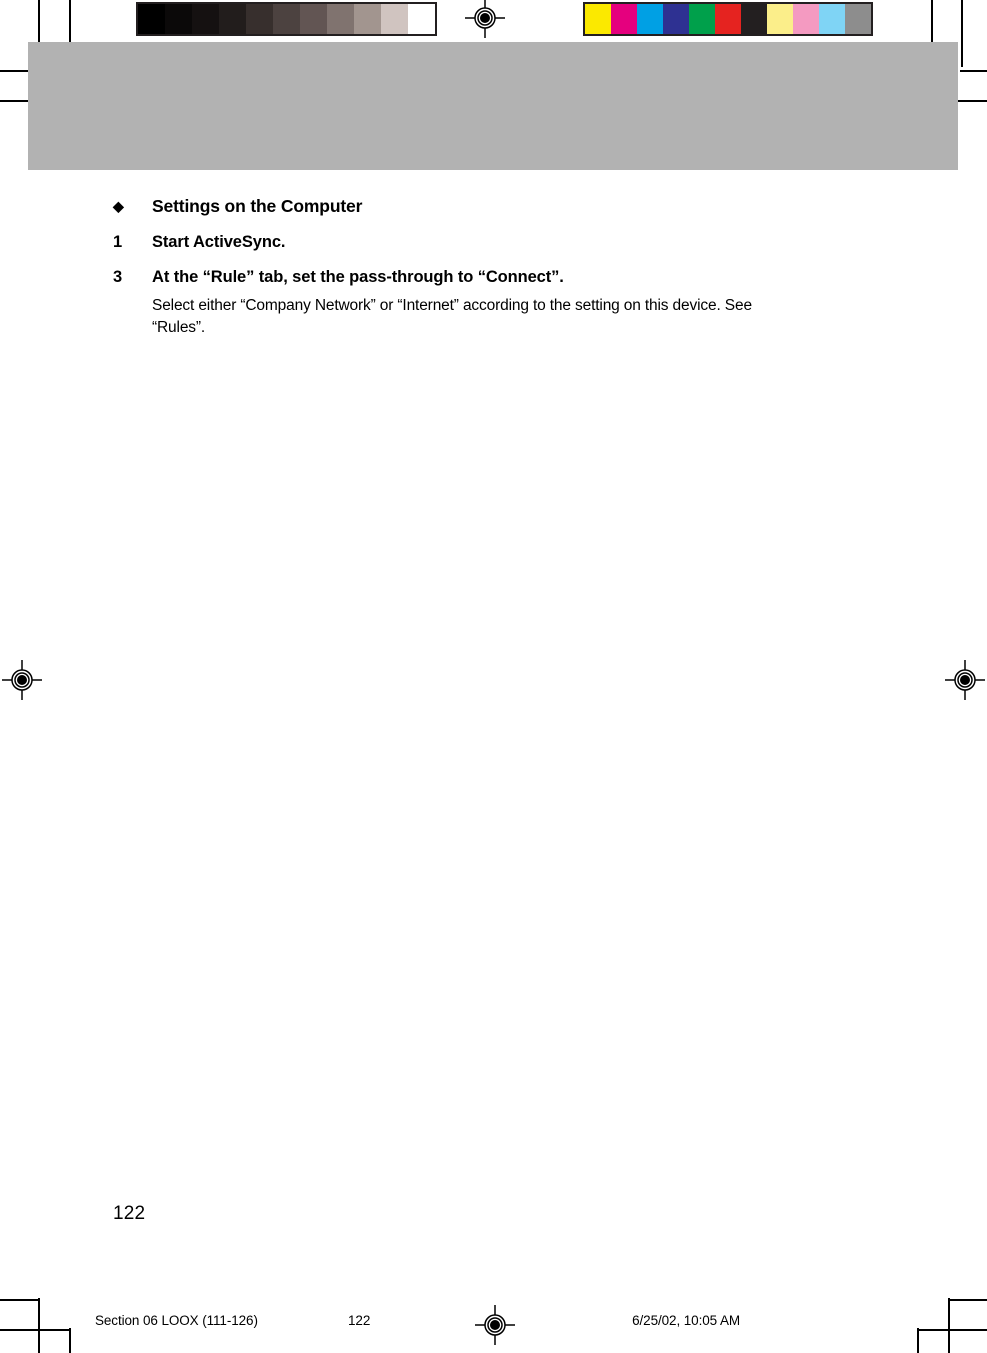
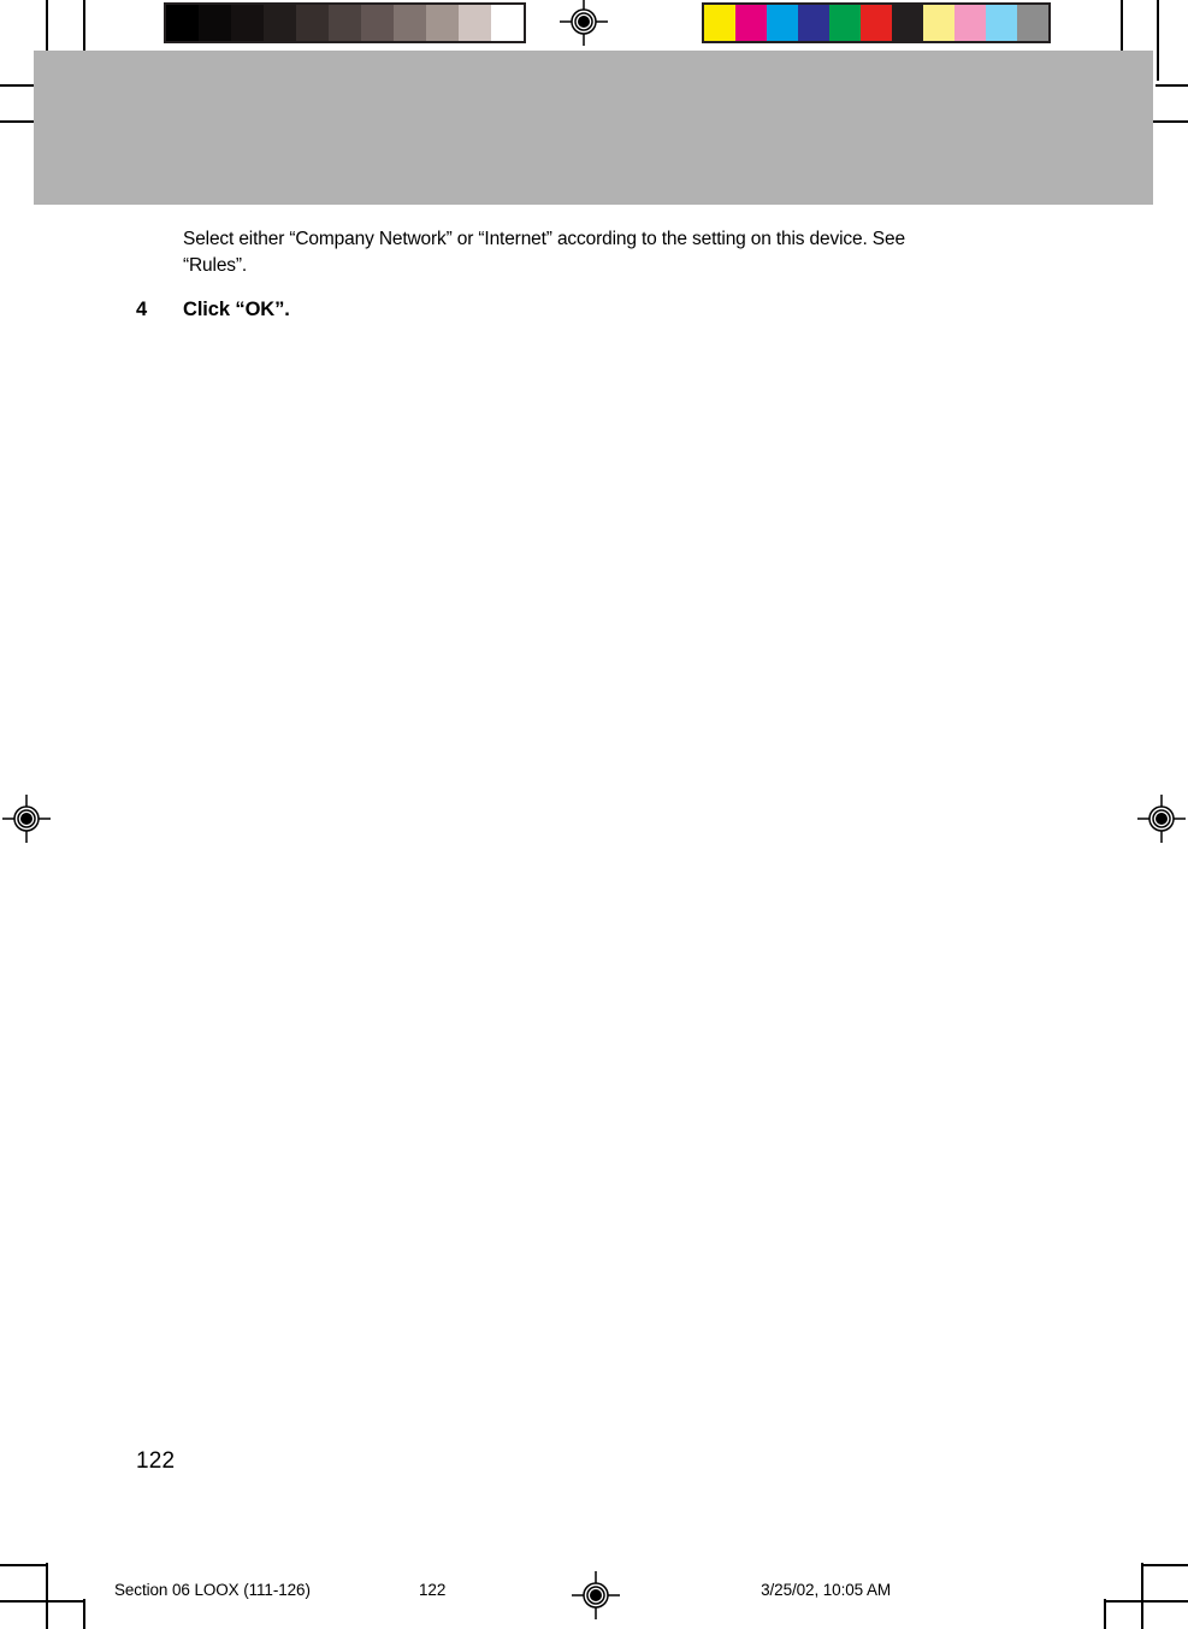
- ◆
- Settings on the Computer
- 1
- Start ActiveSync.
- 3
- At the “Rule” tab, set the pass-through to “Connect”.
  Select either “Company Network” or “Internet” according to the setting on this device. See “Rules”.
+ 4
+ Click “OK”.
  122
  Section 06 LOOX (111-126)
  122
- 6/25/02, 10:05 AM
+ 3/25/02, 10:05 AM
